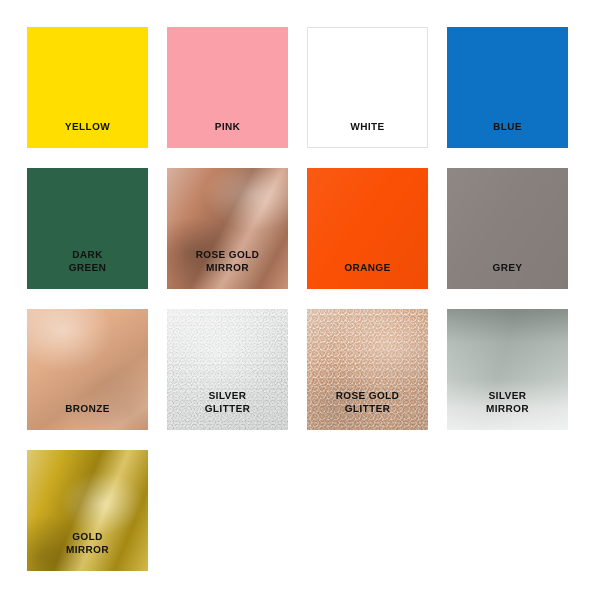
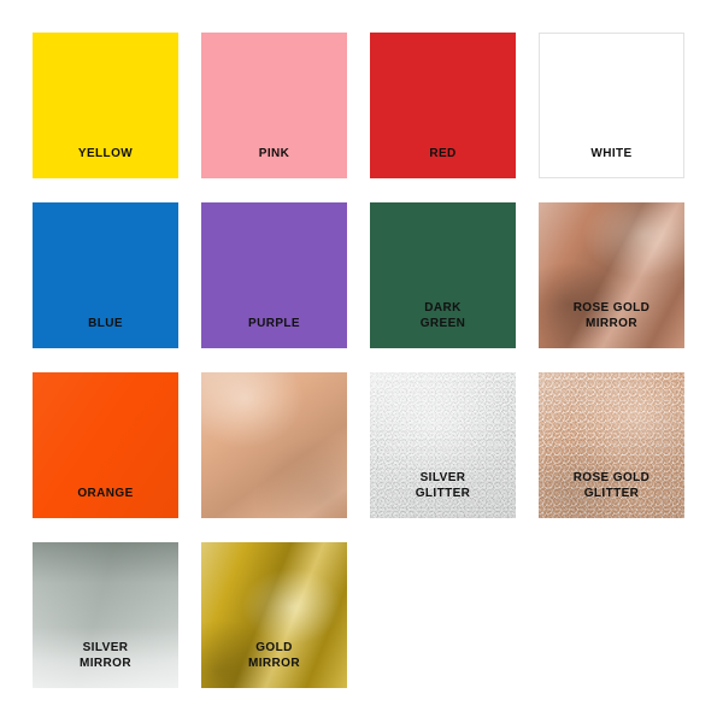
  YELLOW
  PINK
+ RED
  WHITE
  BLUE
+ PURPLE
  DARK
  GREEN
  ROSE GOLD
  MIRROR
  ORANGE
- GREY
- BRONZE
  SILVER
  GLITTER
  ROSE GOLD
  GLITTER
  SILVER
  MIRROR
  GOLD
  MIRROR
